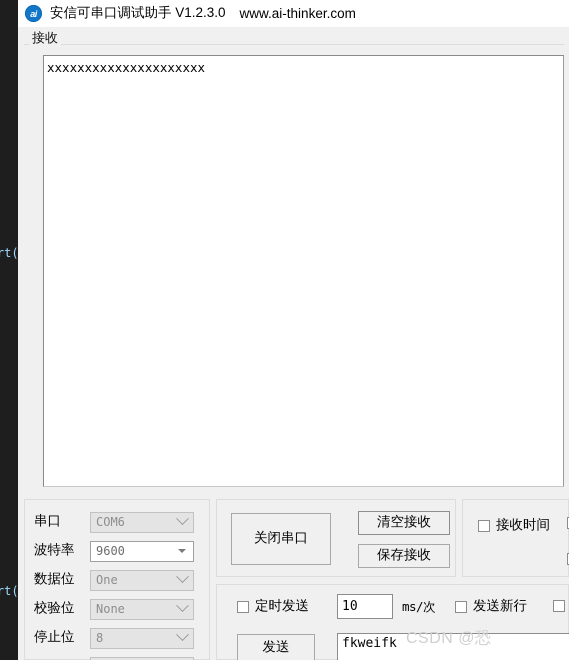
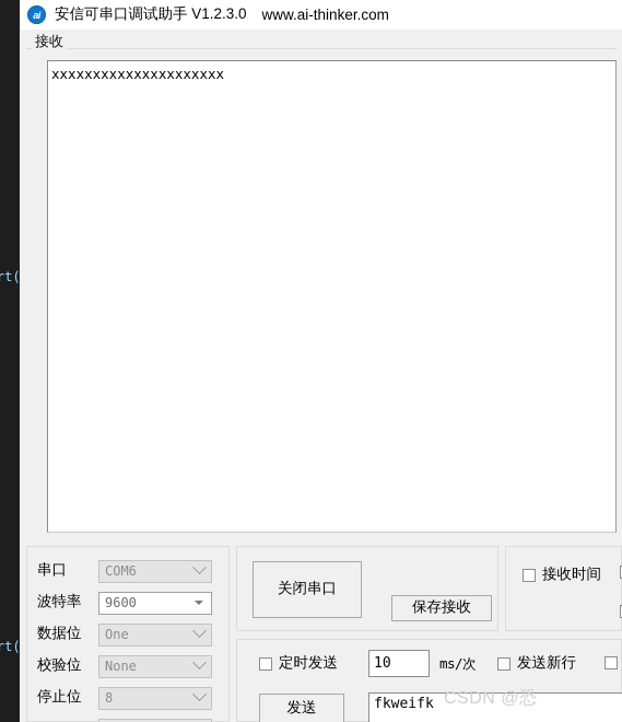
  rt(
  rt(
  ai
  安信可串口调试助手 V1.2.3.0
  www.ai-thinker.com
  接收
  xxxxxxxxxxxxxxxxxxxxx
  串口
  COM6
  波特率
  9600
  数据位
  One
  校验位
  None
  停止位
  8
  关闭串口
- 清空接收
  保存接收
  接收时间
  定时发送
  10
  ms/次
  发送新行
  发送
  fkweifk
  CSDN @恐
